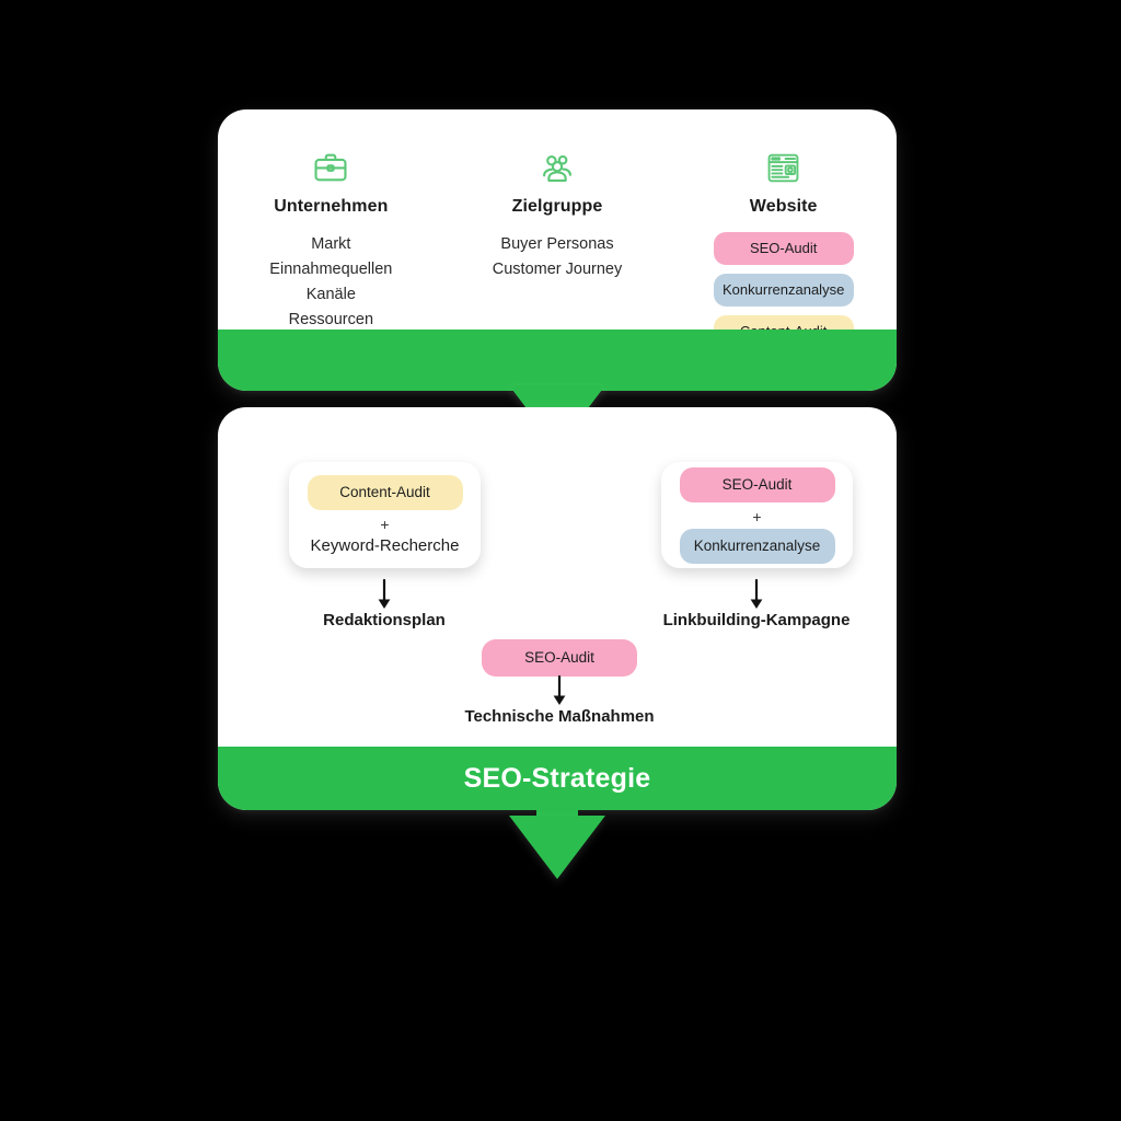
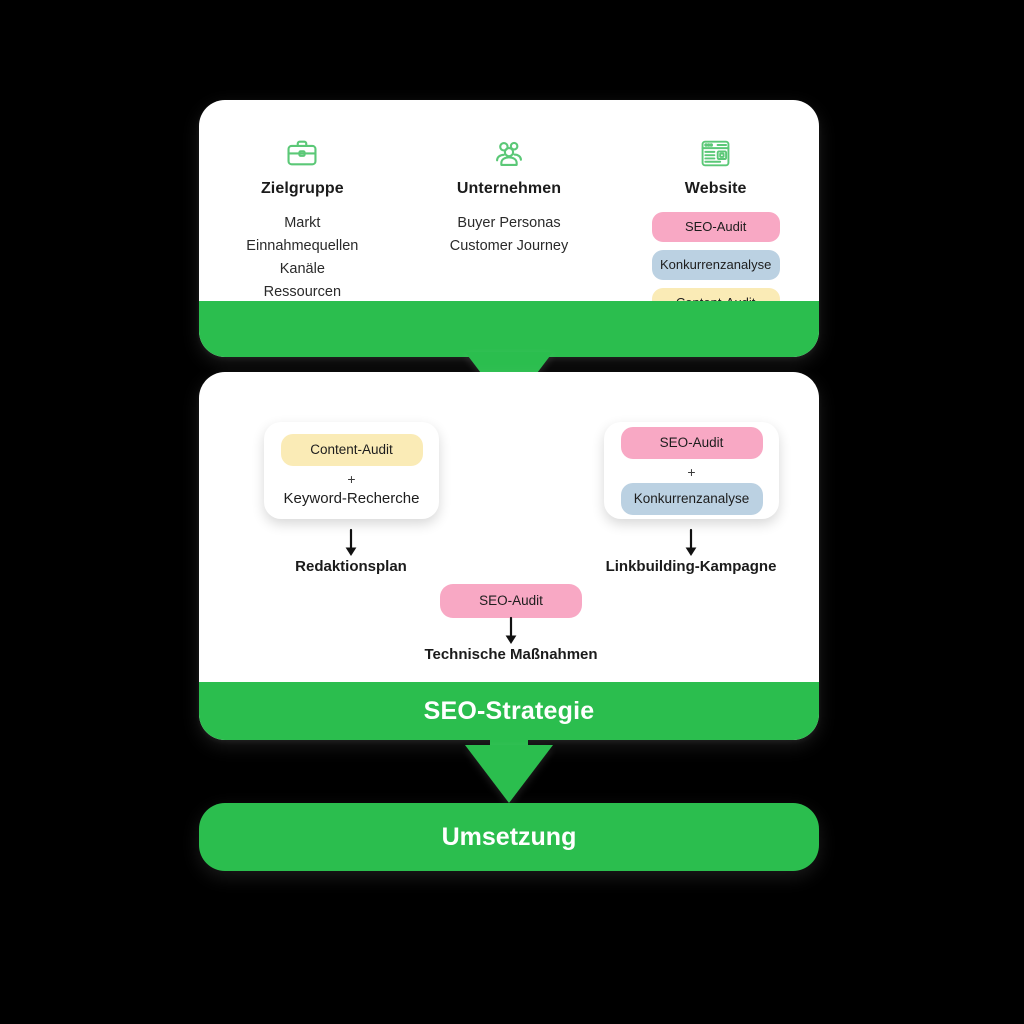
- Unternehmen
+ Zielgruppe
  Markt
  Einnahmequellen
  Kanäle
  Ressourcen
- Zielgruppe
+ Unternehmen
  Buyer Personas
  Customer Journey
  Website
  SEO-Audit
  Konkurrenzanalyse
  Content-Audit
  +
  Keyword-Recherche
  Redaktionsplan
  SEO-Audit
  +
  Konkurrenzanalyse
  Linkbuilding-Kampagne
  SEO-Audit
  Technische Maßnahmen
  SEO-Strategie
+ Umsetzung
